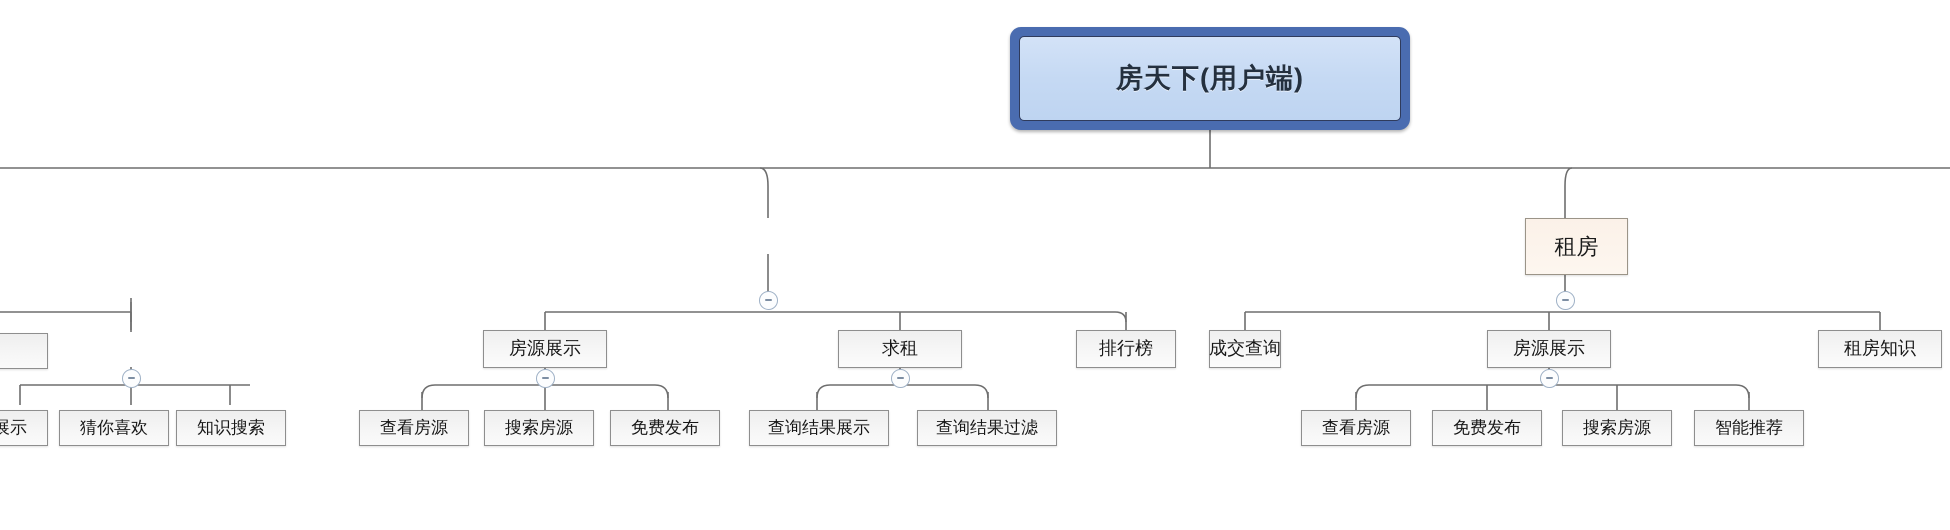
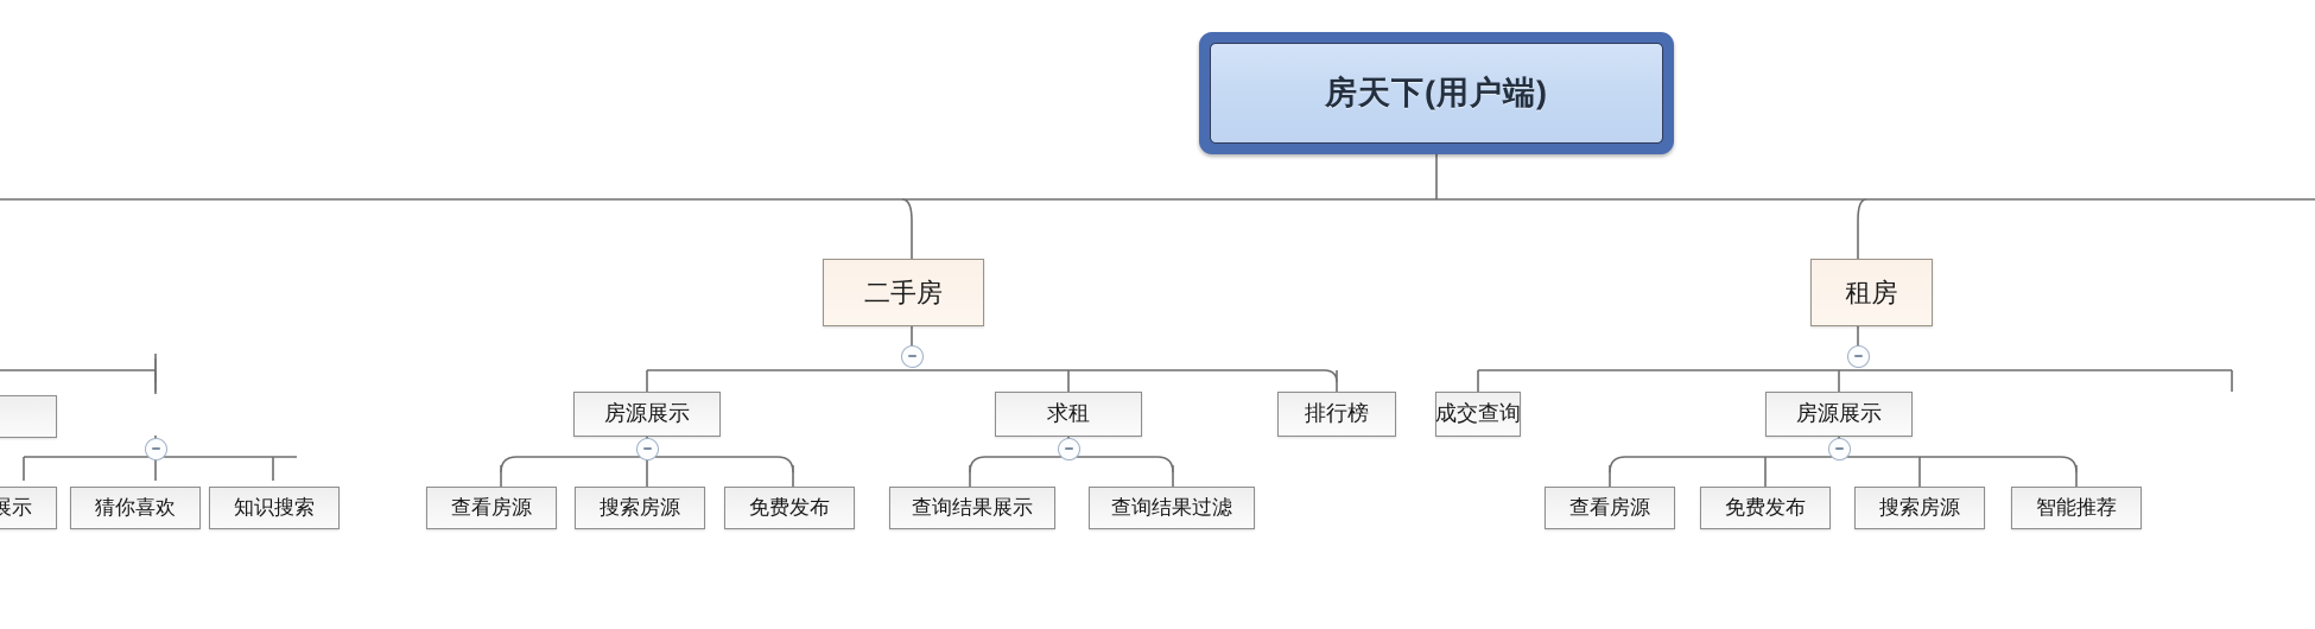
  房天下(用户端)
+ 二手房
  租房
  房源展示
  求租
  排行榜
  成交查询
  房源展示
- 租房知识
  展示
  猜你喜欢
  知识搜索
  查看房源
  搜索房源
  免费发布
  查询结果展示
  查询结果过滤
  查看房源
  免费发布
  搜索房源
  智能推荐
